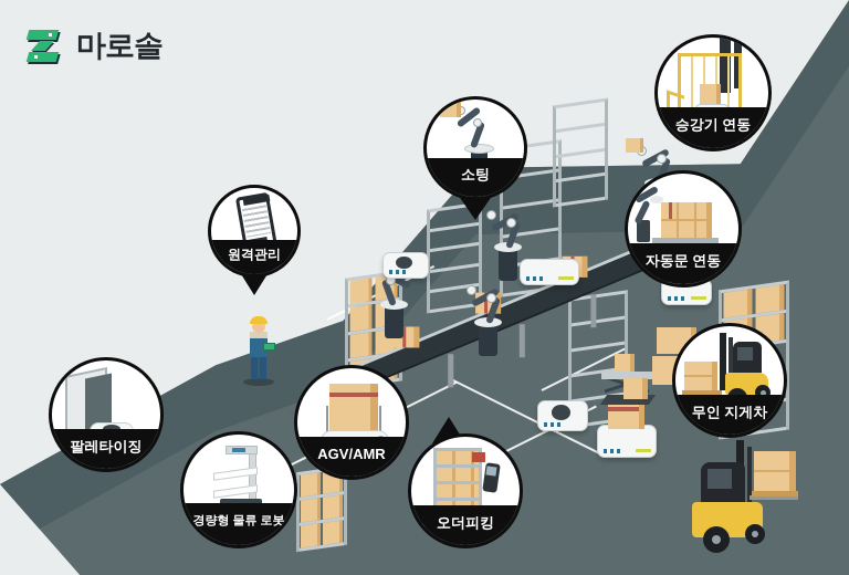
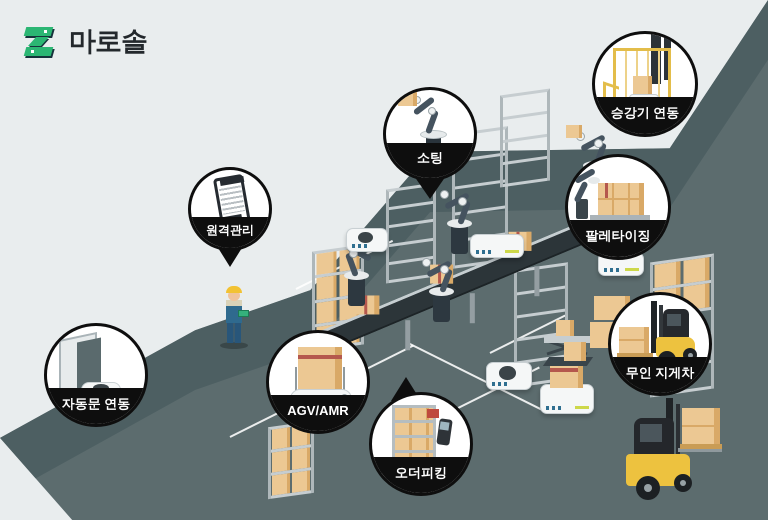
  소팅
  승강기 연동
- 자동문 연동
+ 팔레타이징
  원격관리
- 팔레타이징
+ 자동문 연동
  AGV/AMR
- 경량형 물류 로봇
  오더피킹
  무인 지게차
  마로솔
